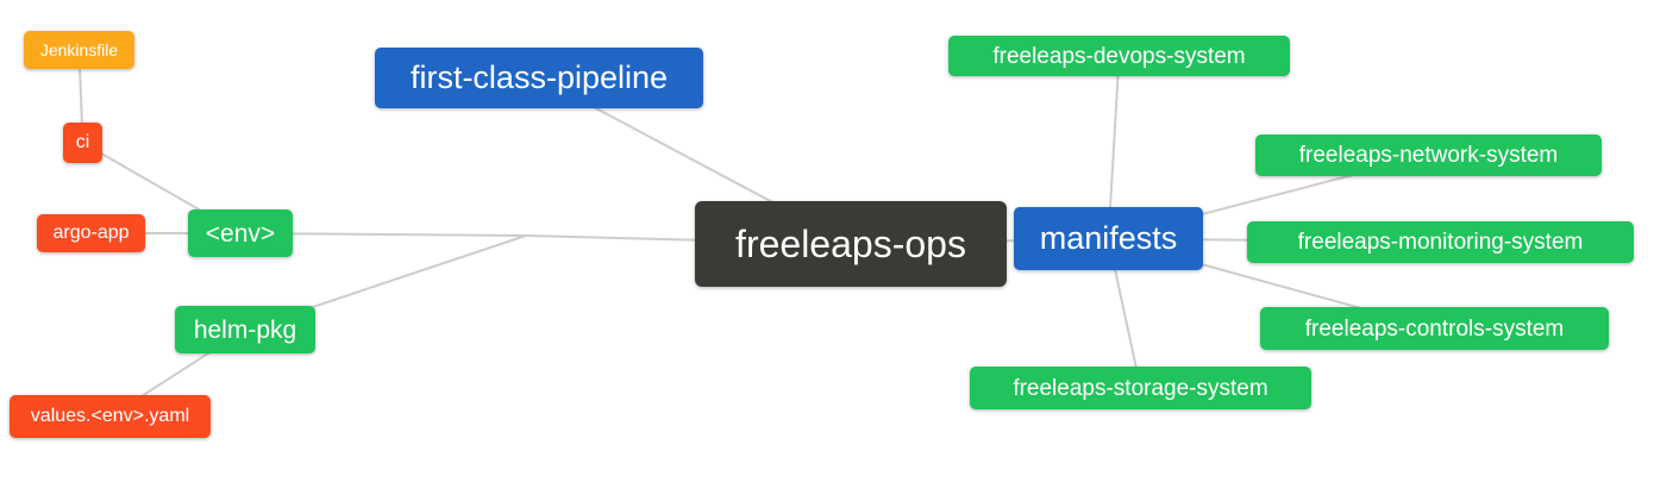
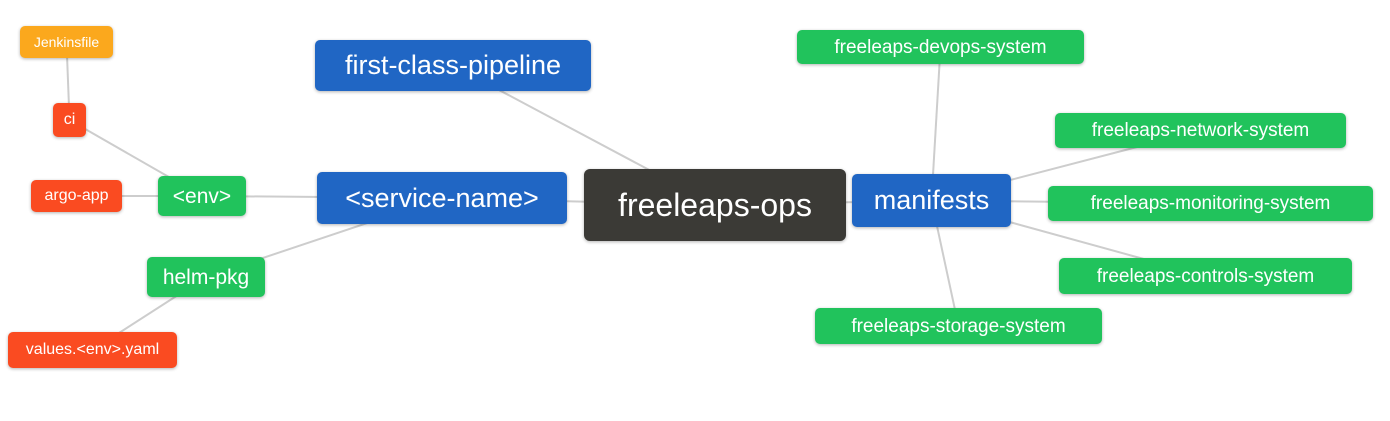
  Jenkinsfile
  ci
  argo-app
  <env>
  helm-pkg
  values.<env>.yaml
  first-class-pipeline
+ <service-name>
  freeleaps-ops
  manifests
  freeleaps-devops-system
  freeleaps-network-system
  freeleaps-monitoring-system
  freeleaps-controls-system
  freeleaps-storage-system
